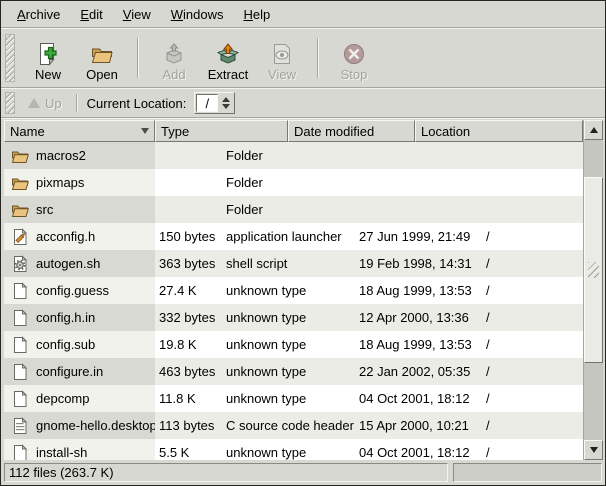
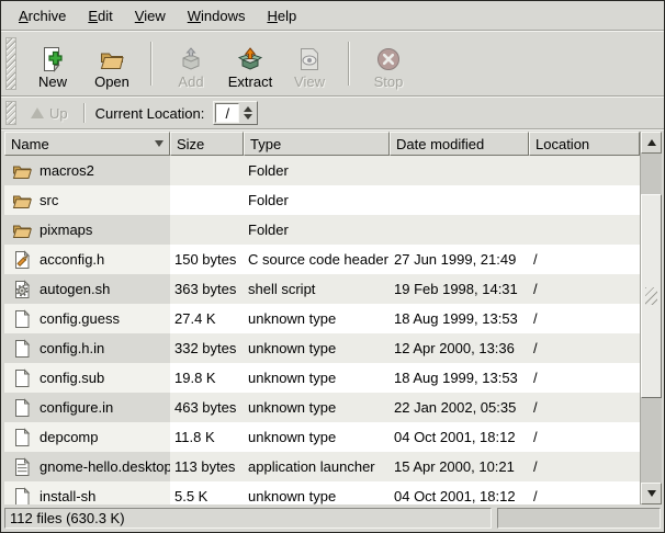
  Archive
  Edit
  View
  Windows
  Help
  New
  Open
  Add
  Extract
  View
  Stop
  Up
  Current Location:
  /
  Name
+ Size
  Type
  Date modified
  Location
  macros2
  Folder
- pixmaps
+ src
  Folder
- src
+ pixmaps
  Folder
  acconfig.h
  150 bytes
- application launcher
+ C source code header
  27 Jun 1999, 21:49
  /
  autogen.sh
  363 bytes
  shell script
  19 Feb 1998, 14:31
  /
  config.guess
  27.4 K
  unknown type
  18 Aug 1999, 13:53
  /
  config.h.in
  332 bytes
  unknown type
  12 Apr 2000, 13:36
  /
  config.sub
  19.8 K
  unknown type
  18 Aug 1999, 13:53
  /
  configure.in
  463 bytes
  unknown type
  22 Jan 2002, 05:35
  /
  depcomp
  11.8 K
  unknown type
  04 Oct 2001, 18:12
  /
  gnome-hello.desktop
  113 bytes
- C source code header
+ application launcher
  15 Apr 2000, 10:21
  /
  install-sh
  5.5 K
  unknown type
  04 Oct 2001, 18:12
  /
- 112 files (263.7 K)
+ 112 files (630.3 K)
